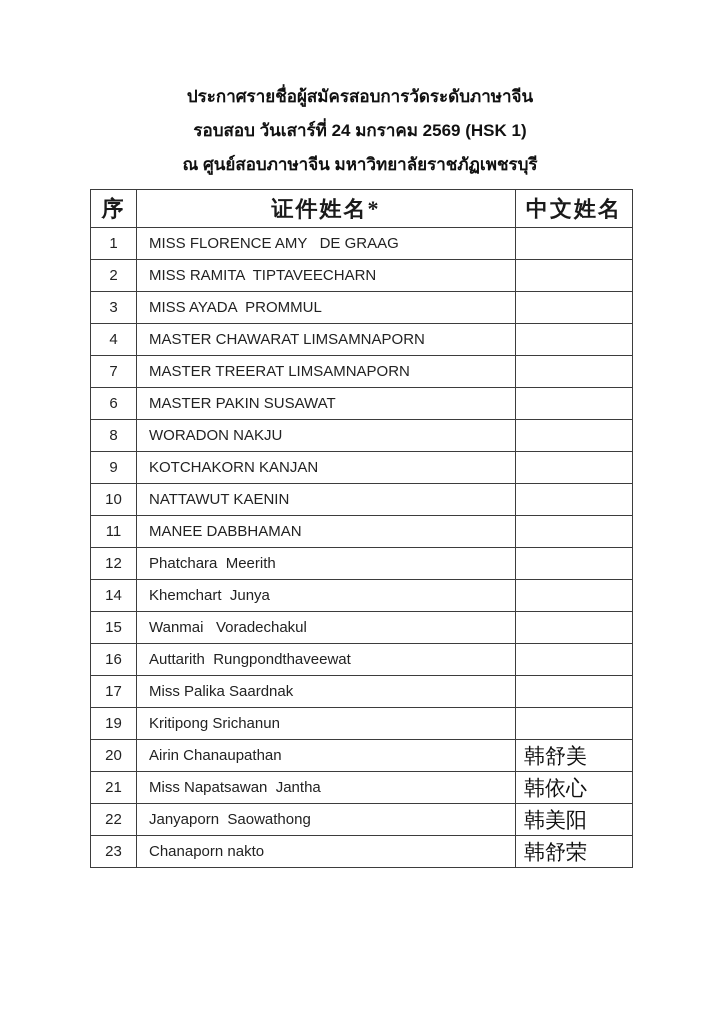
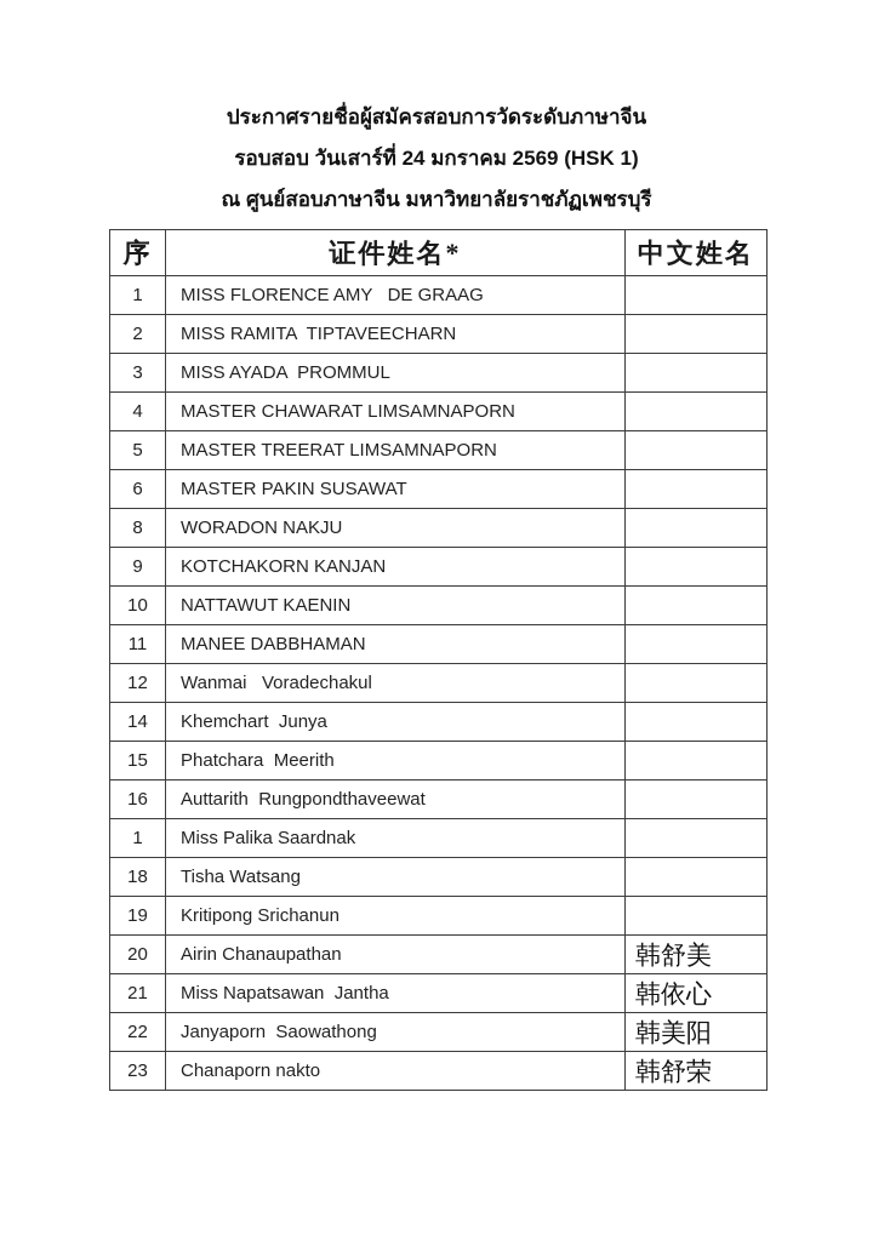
  ประกาศรายชื่อผู้สมัครสอบการวัดระดับภาษาจีน
  รอบสอบ วันเสาร์ที่ 24 มกราคม 2569 (HSK 1)
  ณ ศูนย์สอบภาษาจีน มหาวิทยาลัยราชภัฏเพชรบุรี
  序	证件姓名*	中文姓名
  1	MISS FLORENCE AMY DE GRAAG
  2	MISS RAMITA TIPTAVEECHARN
  3	MISS AYADA PROMMUL
  4	MASTER CHAWARAT LIMSAMNAPORN
- 7	MASTER TREERAT LIMSAMNAPORN
+ 5	MASTER TREERAT LIMSAMNAPORN
  6	MASTER PAKIN SUSAWAT
  8	WORADON NAKJU
  9	KOTCHAKORN KANJAN
  10	NATTAWUT KAENIN
  11	MANEE DABBHAMAN
- 12	Phatchara Meerith
+ 12	Wanmai Voradechakul
  14	Khemchart Junya
- 15	Wanmai Voradechakul
+ 15	Phatchara Meerith
  16	Auttarith Rungpondthaveewat
- 17	Miss Palika Saardnak
+ 1	Miss Palika Saardnak
+ 18	Tisha Watsang
  19	Kritipong Srichanun
  20	Airin Chanaupathan	韩舒美
  21	Miss Napatsawan Jantha	韩依心
  22	Janyaporn Saowathong	韩美阳
  23	Chanaporn nakto	韩舒荣
